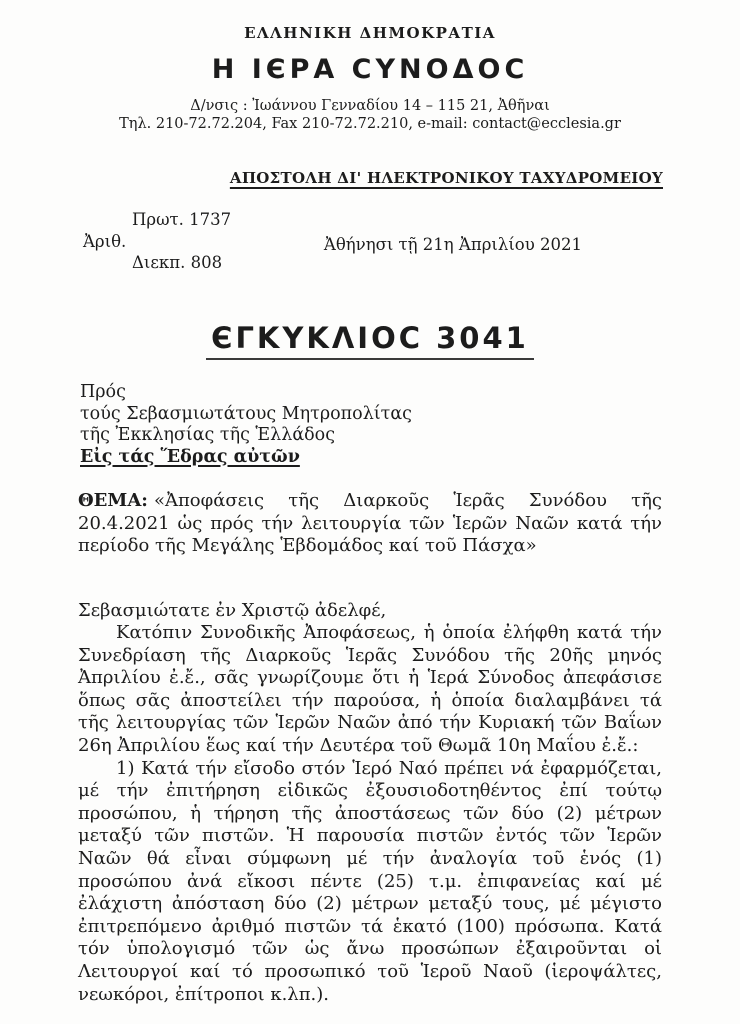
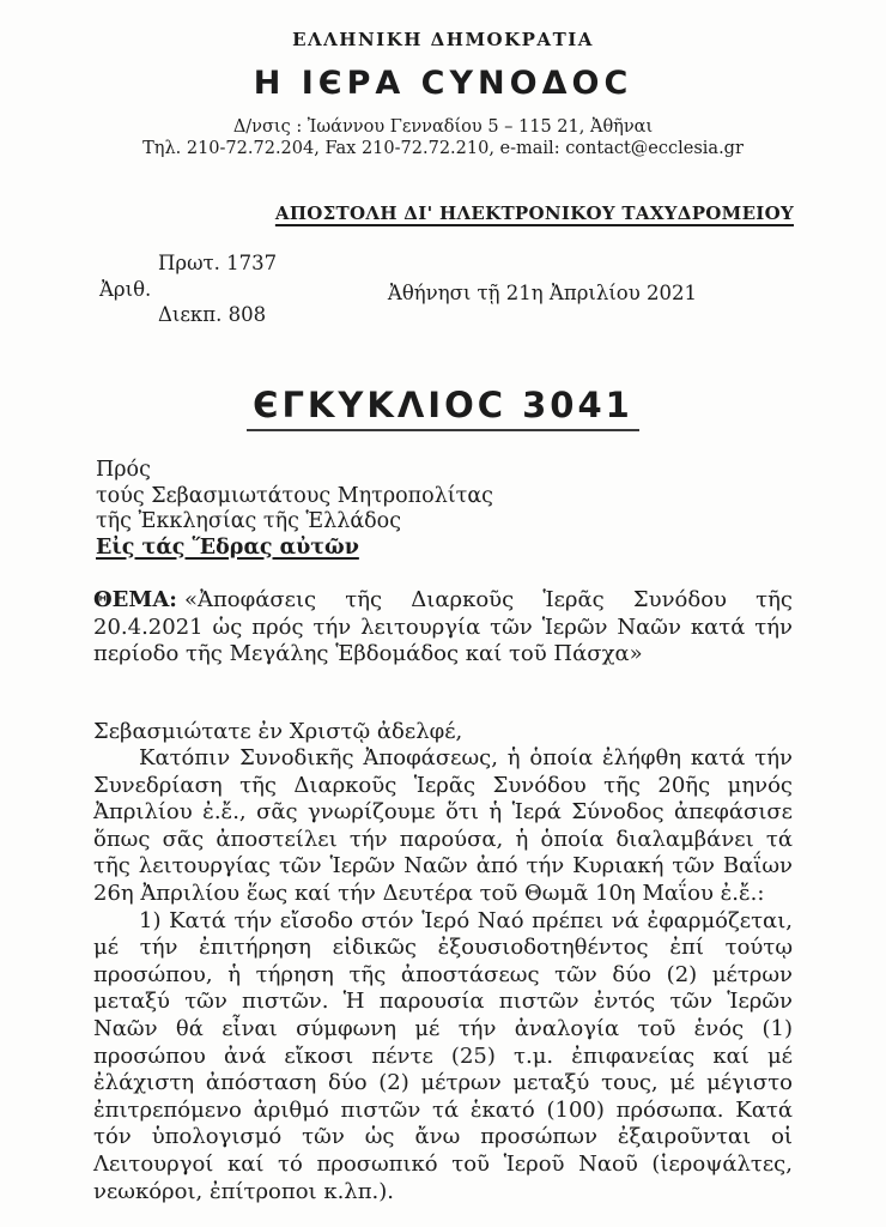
  ΕΛΛΗΝΙΚΗ ΔΗΜΟΚΡΑΤΙΑ
  Η ΙЄΡΑ ϹΥΝΟΔΟϹ
- Δ/νσις : Ἰωάννου Γενναδίου 14 – 115 21, Ἀθῆναι
+ Δ/νσις : Ἰωάννου Γενναδίου 5 – 115 21, Ἀθῆναι
  Τηλ. 210-72.72.204, Fax 210-72.72.210, e-mail: contact@ecclesia.gr
  ΑΠΟΣΤΟΛΗ ΔΙ' ΗΛΕΚΤΡΟΝΙΚΟΥ ΤΑΧΥΔΡΟΜΕΙΟΥ
  Πρωτ. 1737
  Ἀριθ.
  Διεκπ. 808
  Ἀθήνησι τῇ 21η Ἀπριλίου 2021
  ЄΓΚΥΚΛΙΟϹ 3041
  Πρός
  τούς Σεβασμιωτάτους Μητροπολίτας
  τῆς Ἐκκλησίας τῆς Ἑλλάδος
  Εἰς τάς Ἕδρας αὐτῶν
  ΘΕΜΑ: «Ἀποφάσεις τῆς Διαρκοῦς Ἱερᾶς Συνόδου τῆς 20.4.2021 ὡς πρός τήν λειτουργία τῶν Ἱερῶν Ναῶν κατά τήν περίοδο τῆς Μεγάλης Ἑβδομάδος καί τοῦ Πάσχα»
  Σεβασμιώτατε ἐν Χριστῷ ἀδελφέ,
  Κατόπιν Συνοδικῆς Ἀποφάσεως, ἡ ὁποία ἐλήφθη κατά τήν Συνεδρίαση τῆς Διαρκοῦς Ἱερᾶς Συνόδου τῆς 20ῆς μηνός Ἀπριλίου ἐ.ἔ., σᾶς γνωρίζουμε ὅτι ἡ Ἱερά Σύνοδος ἀπεφάσισε ὅπως σᾶς ἀποστείλει τήν παρούσα, ἡ ὁποία διαλαμβάνει τά τῆς λειτουργίας τῶν Ἱερῶν Ναῶν ἀπό τήν Κυριακή τῶν Βαΐων 26η Ἀπριλίου ἕως καί τήν Δευτέρα τοῦ Θωμᾶ 10η Μαΐου ἐ.ἔ.:
  1) Κατά τήν εἴσοδο στόν Ἱερό Ναό πρέπει νά ἐφαρμόζεται, μέ τήν ἐπιτήρηση εἰδικῶς ἐξουσιοδοτηθέντος ἐπί τούτῳ προσώπου, ἡ τήρηση τῆς ἀποστάσεως τῶν δύο (2) μέτρων μεταξύ τῶν πιστῶν. Ἡ παρουσία πιστῶν ἐντός τῶν Ἱερῶν Ναῶν θά εἶναι σύμφωνη μέ τήν ἀναλογία τοῦ ἑνός (1) προσώπου ἀνά εἴκοσι πέντε (25) τ.μ. ἐπιφανείας καί μέ ἐλάχιστη ἀπόσταση δύο (2) μέτρων μεταξύ τους, μέ μέγιστο ἐπιτρεπόμενο ἀριθμό πιστῶν τά ἑκατό (100) πρόσωπα. Κατά τόν ὑπολογισμό τῶν ὡς ἄνω προσώπων ἐξαιροῦνται οἱ Λειτουργοί καί τό προσωπικό τοῦ Ἱεροῦ Ναοῦ (ἱεροψάλτες, νεωκόροι, ἐπίτροποι κ.λπ.).
